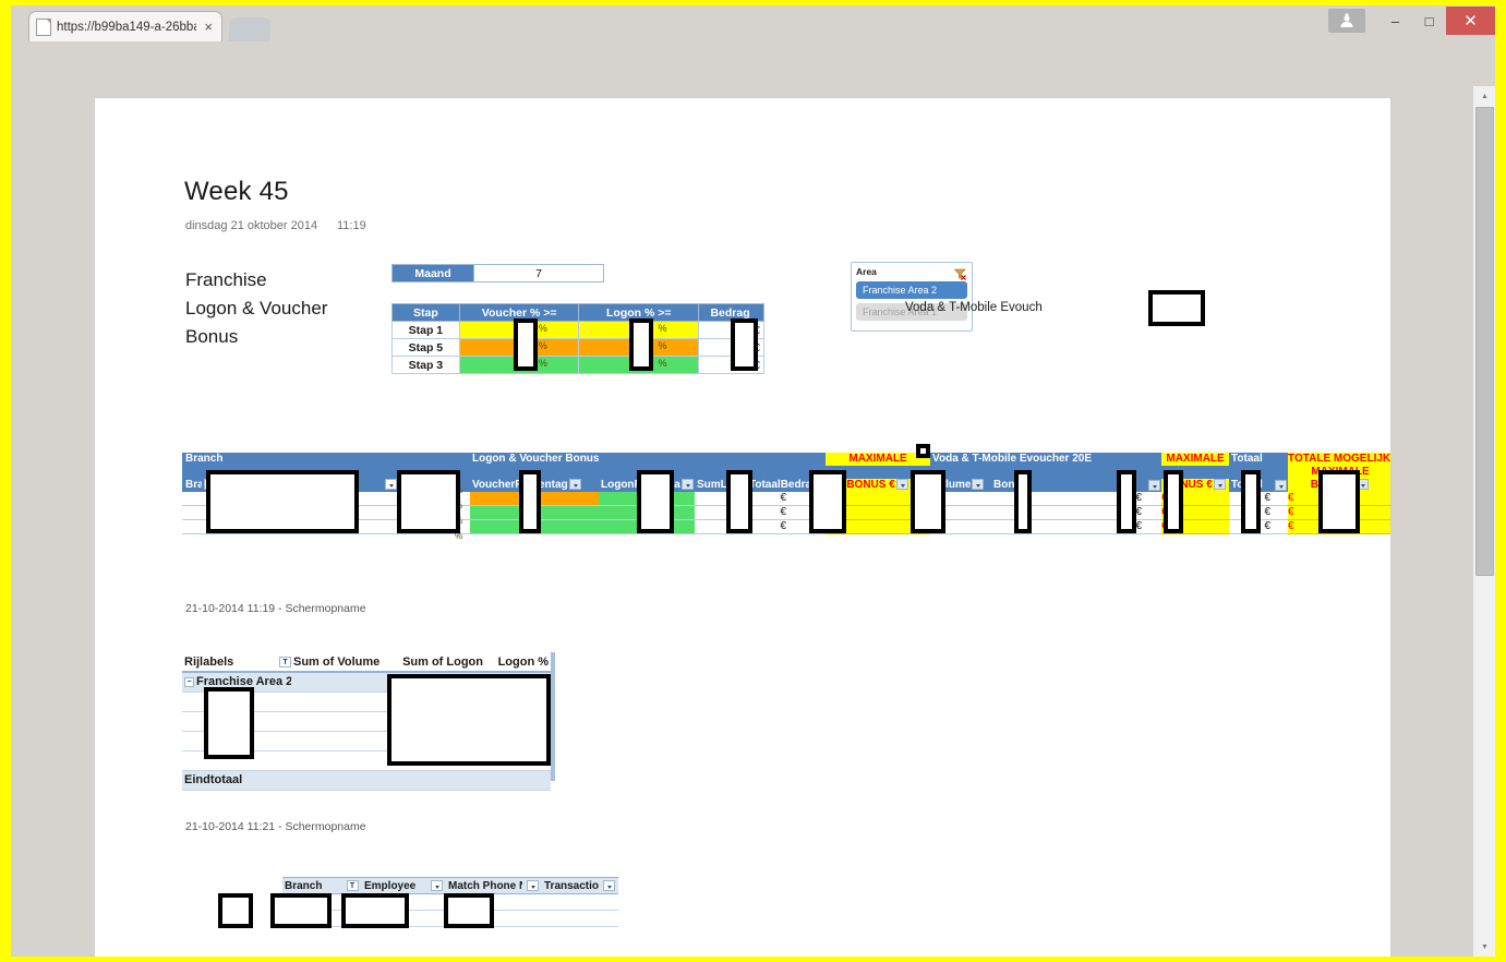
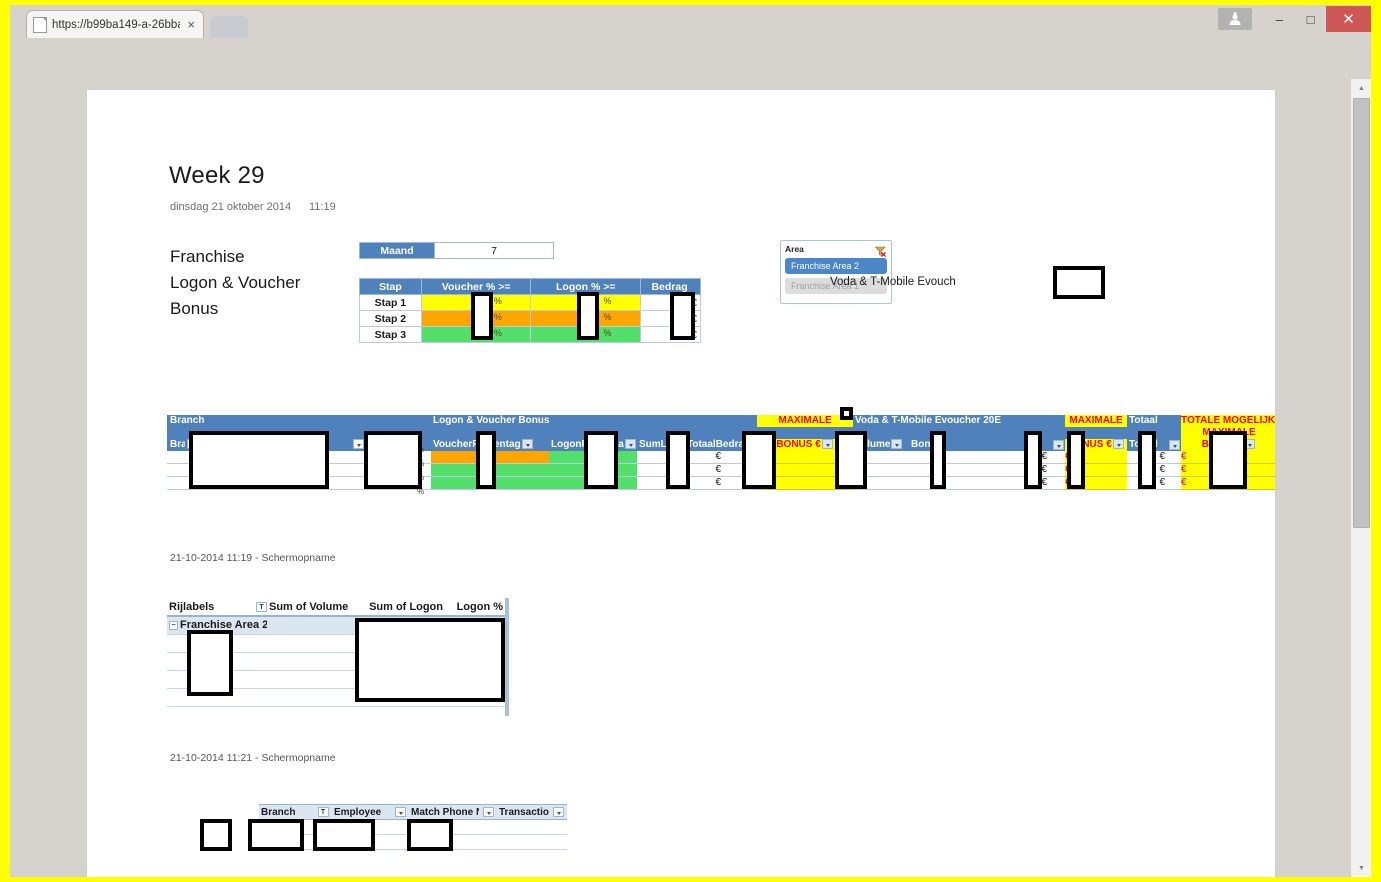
  https://b99ba149-a-26bb
  ×
  –
  □
  ✕
- Week 45
+ Week 29
  dinsdag 21 oktober 2014
  11:19
  Franchise
  Logon & Voucher
  Bonus
  Maand
  7
  Stap	Voucher % >=	Logon % >=	Bedrag
  Stap 1	%	%
- Stap 5	%	%
+ Stap 2	%	%
  Stap 3	%	%
  Area
  Franchise Area 2
  Franchise Area 1
  Voda & T-Mobile Evouch
  Branch	Logon & Voucher Bonus	MAXIMALE	Voda & T-Mobile Evoucher 20E	MAXIMALE	Totaal	TOTALE MOGELIJK
  %
  21-10-2014 11:19 - Schermopname
  21-10-2014 11:21 - Schermopname
  Rijlabels		Sum of Volume	Sum of Logon	Logon %
  Franchise Area 2
- Eindtotaal
  Branch		Employee		Match Phone		Transactio
